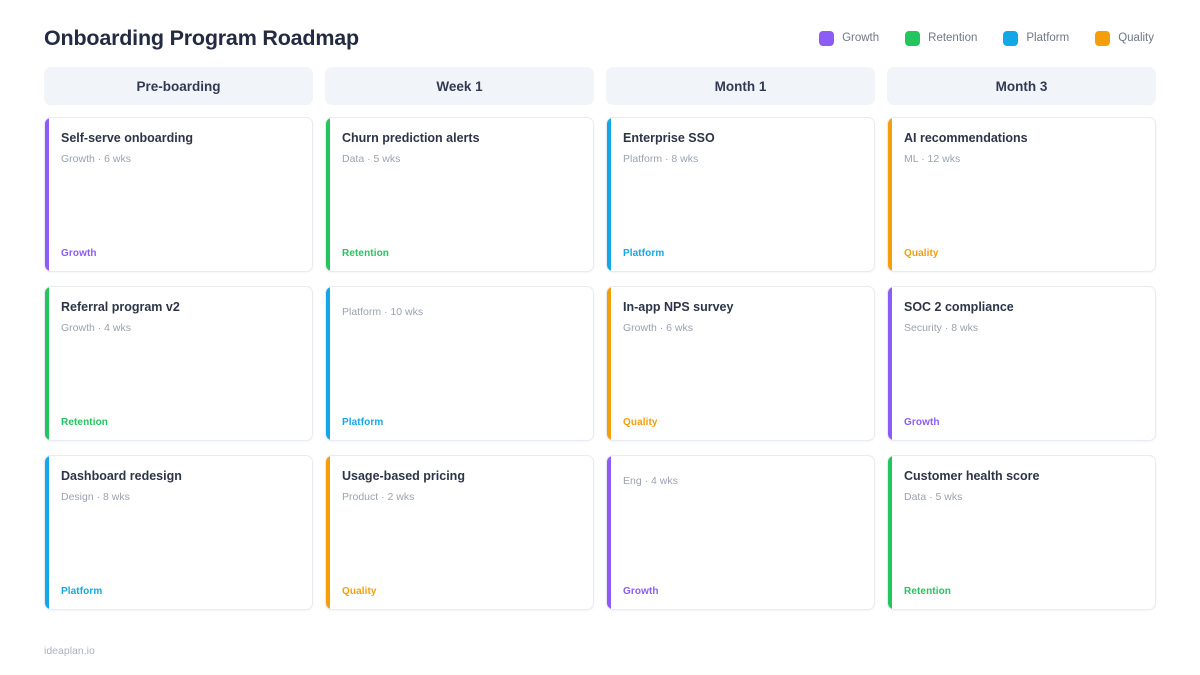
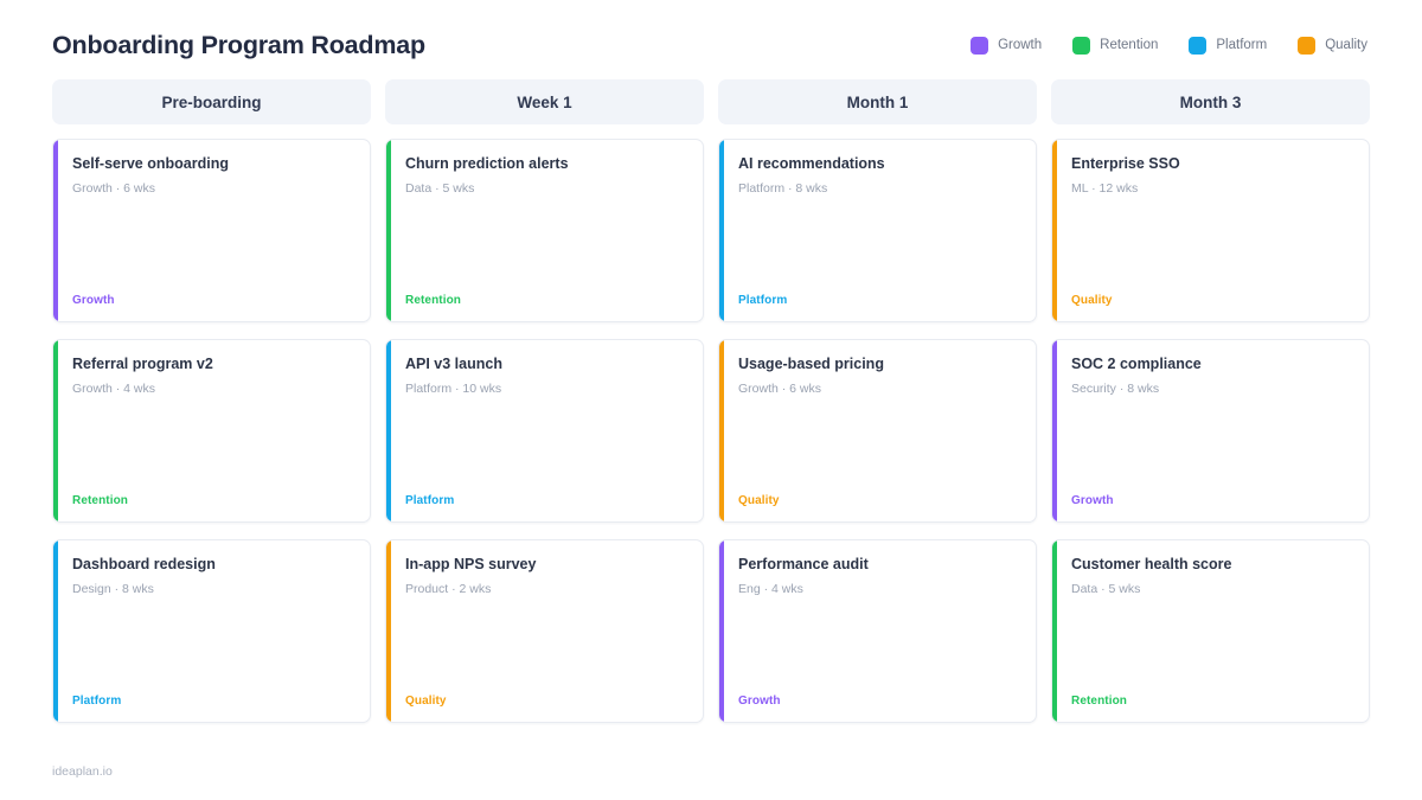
  Onboarding Program Roadmap
  Growth
  Retention
  Platform
  Quality
  Pre-boarding
  Self-serve onboarding
  Growth · 6 wks
  Growth
  Referral program v2
  Growth · 4 wks
  Retention
  Dashboard redesign
  Design · 8 wks
  Platform
  Week 1
  Churn prediction alerts
  Data · 5 wks
  Retention
+ API v3 launch
  Platform · 10 wks
  Platform
- Usage-based pricing
+ In-app NPS survey
  Product · 2 wks
  Quality
  Month 1
- Enterprise SSO
+ AI recommendations
  Platform · 8 wks
  Platform
- In-app NPS survey
+ Usage-based pricing
  Growth · 6 wks
  Quality
+ Performance audit
  Eng · 4 wks
  Growth
  Month 3
- AI recommendations
+ Enterprise SSO
  ML · 12 wks
  Quality
  SOC 2 compliance
  Security · 8 wks
  Growth
  Customer health score
  Data · 5 wks
  Retention
  ideaplan.io
